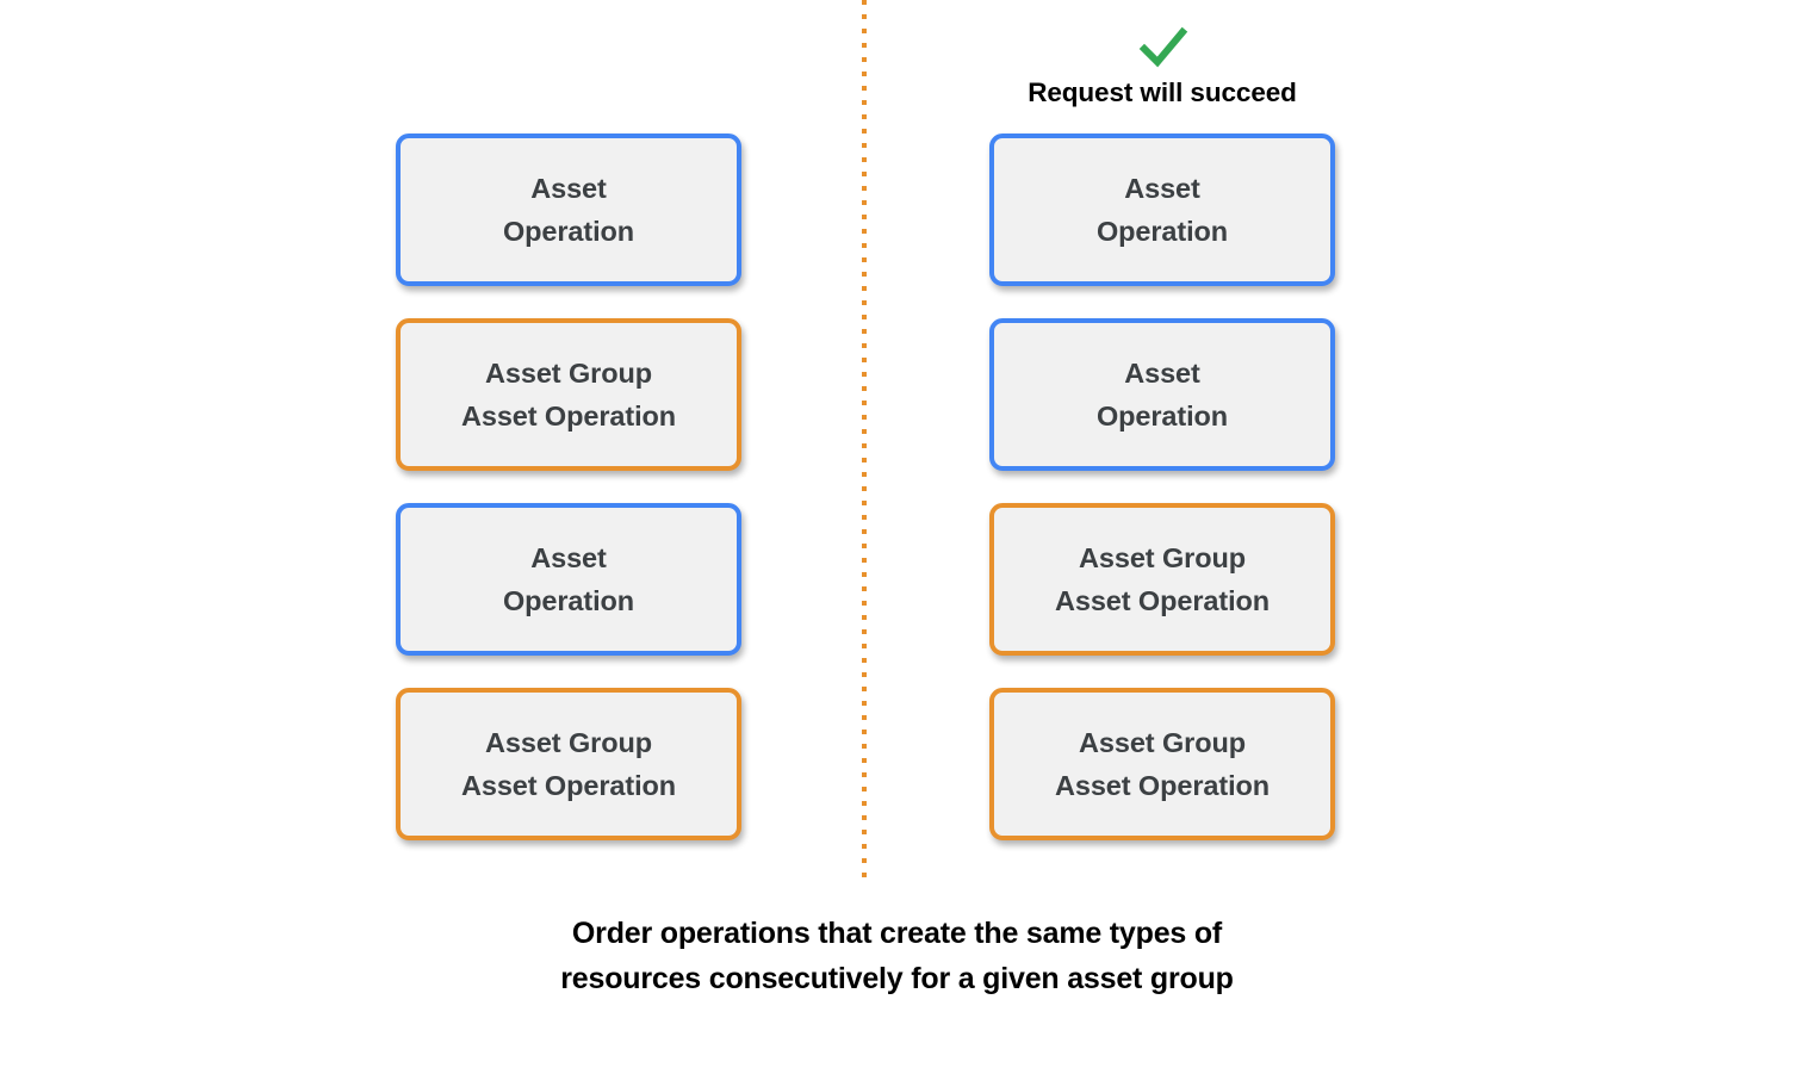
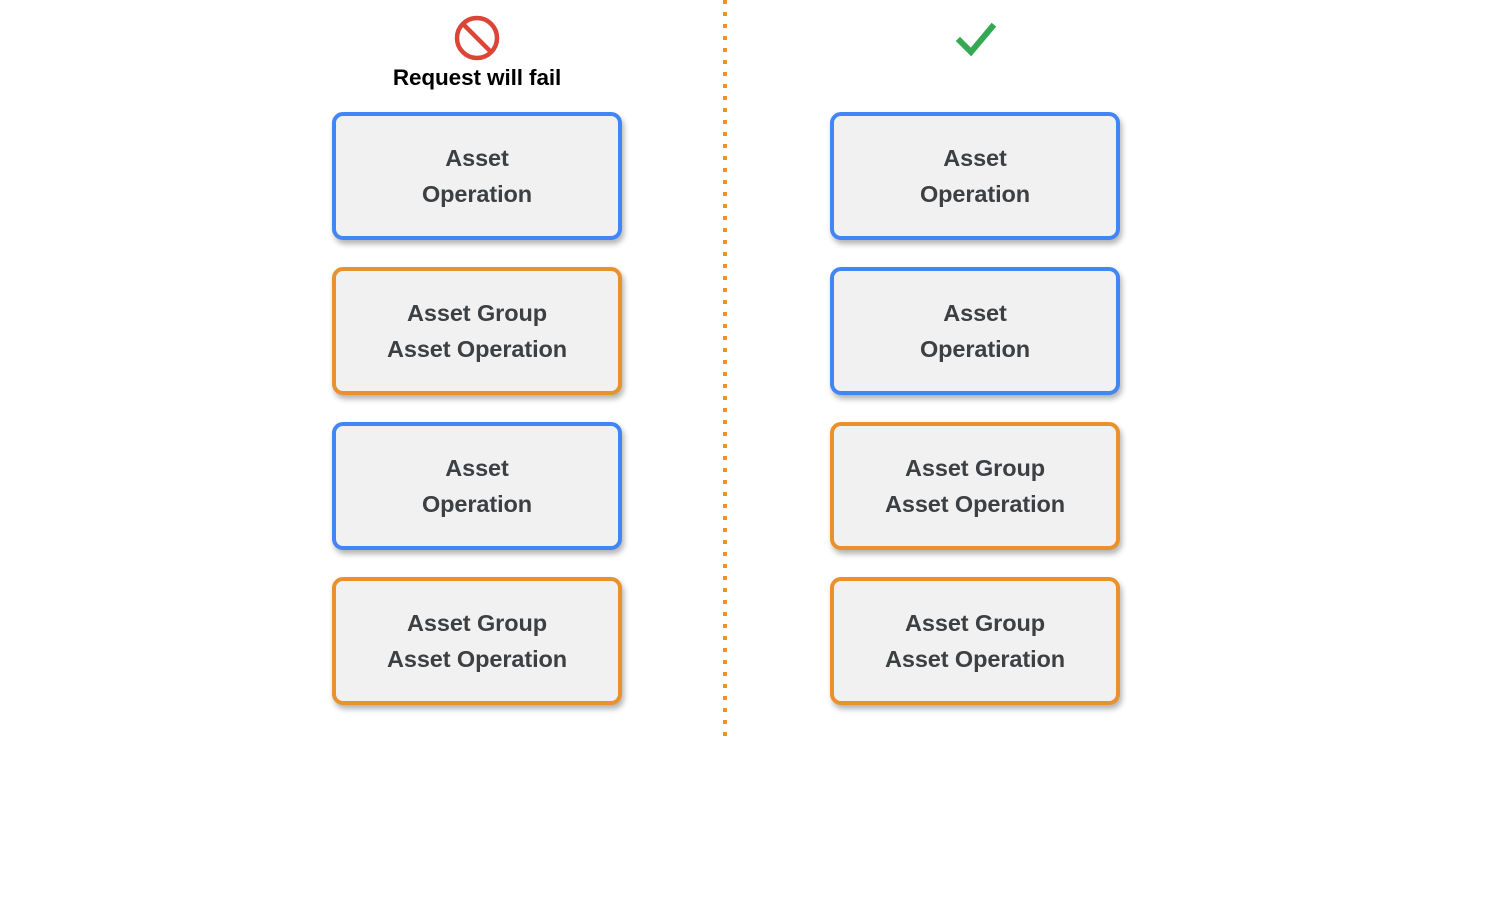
+ Request will fail
  Asset
  Operation
  Asset Group
  Asset Operation
  Asset
  Operation
  Asset Group
  Asset Operation
- Request will succeed
  Asset
  Operation
  Asset
  Operation
  Asset Group
  Asset Operation
  Asset Group
  Asset Operation
- Order operations that create the same types of
- resources consecutively for a given asset group
